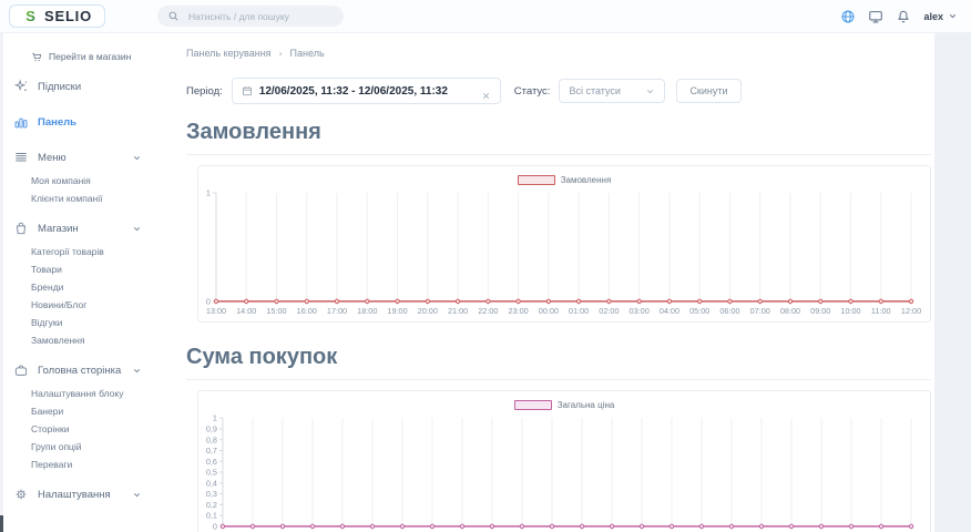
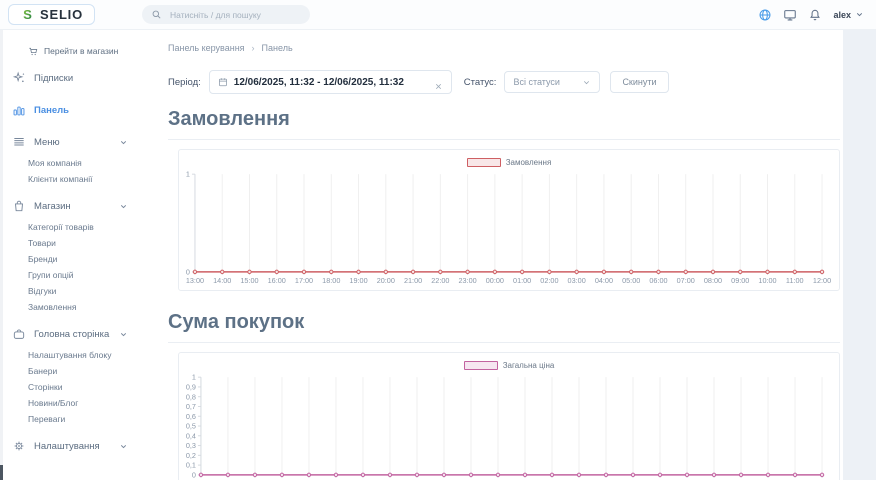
  S
  SELIO
  Натисніть / для пошуку
  alex
  Перейти в магазин
  Підписки
  Панель
  Меню
  Моя компанія
  Клієнти компанії
  Магазин
  Категорії товарів
  Товари
  Бренди
- Новини/Блог
+ Групи опцій
  Відгуки
  Замовлення
  Головна сторінка
  Налаштування блоку
  Банери
  Сторінки
- Групи опцій
+ Новини/Блог
  Переваги
  Налаштування
  Панель керування
  ›
  Панель
  Період:
  12/06/2025, 11:32 - 12/06/2025, 11:32
  Статус:
  Всі статуси
  Скинути
  Замовлення
  Замовлення
  13:00
  14:00
  15:00
  16:00
  17:00
  18:00
  19:00
  20:00
  21:00
  22:00
  23:00
  00:00
  01:00
  02:00
  03:00
  04:00
  05:00
  06:00
  07:00
  08:00
  09:00
  10:00
  11:00
  12:00
  0
  1
  Сума покупок
  Загальна ціна
  0
  0,1
  0,2
  0,3
  0,4
  0,5
  0,6
  0,7
  0,8
  0,9
  1
